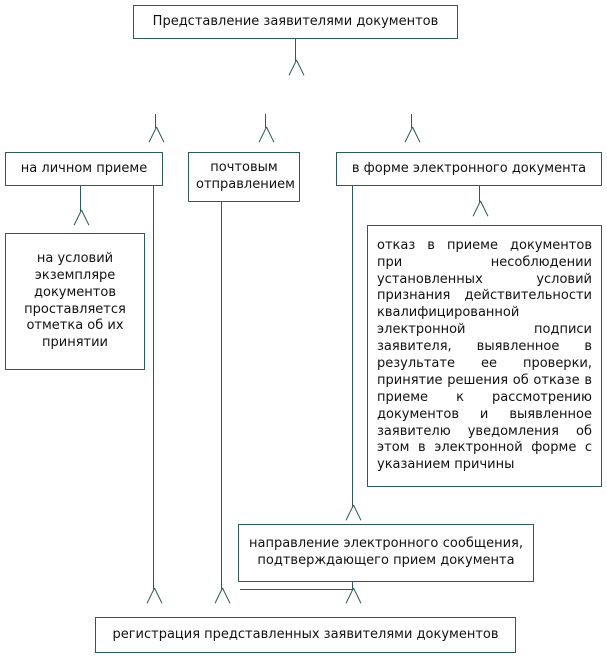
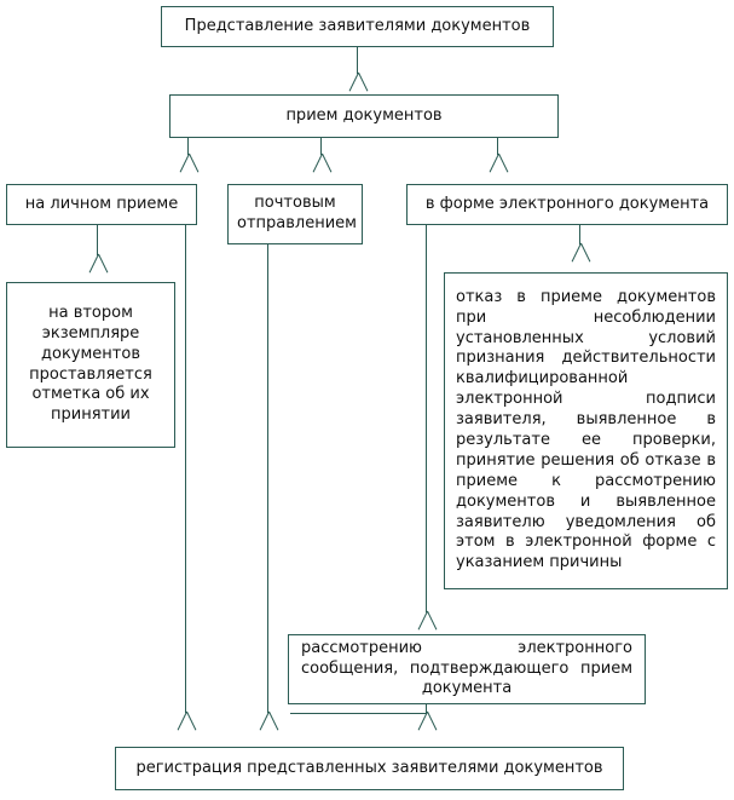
  Представление заявителями документов
+ прием документов
  на личном приеме
  почтовым отправлением
  в форме электронного документа
- на условий экземпляре документов проставляется отметка об их принятии
+ на втором экземпляре документов проставляется отметка об их принятии
  отказ в приеме документов при несоблюдении установленных условий признания действительности квалифицированной электронной подписи заявителя, выявленное в результате ее проверки, принятие решения об отказе в приеме к рассмотрению документов и выявленное заявителю уведомления об этом в электронной форме с указанием причины
- направление электронного сообщения, подтверждающего прием документа
+ рассмотрению электронного сообщения, подтверждающего прием документа
  регистрация представленных заявителями документов
